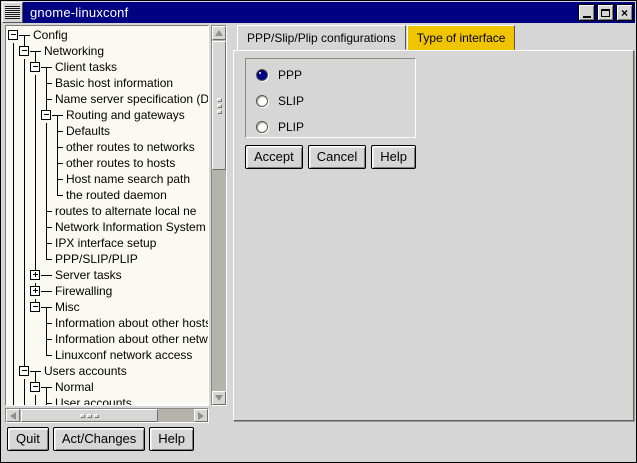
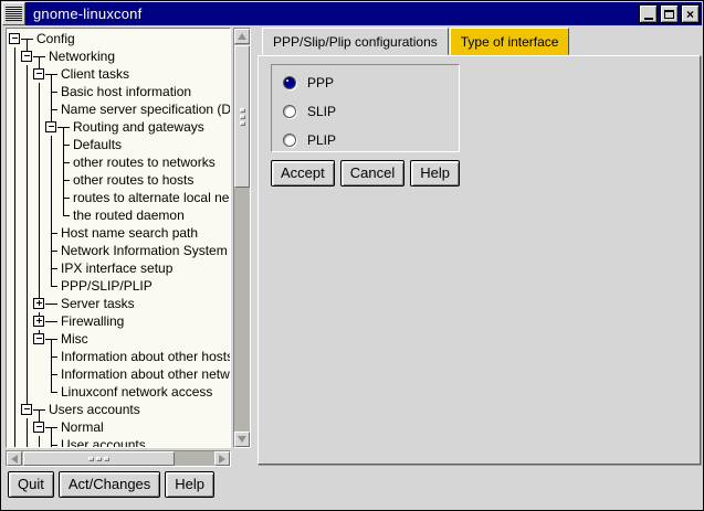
  gnome-linuxconf
  ×
  Config
  Networking
  Client tasks
  Basic host information
  Name server specification (D
  Routing and gateways
  Defaults
  other routes to networks
  other routes to hosts
- Host name search path
+ routes to alternate local ne
  the routed daemon
- routes to alternate local ne
+ Host name search path
  Network Information System
  IPX interface setup
  PPP/SLIP/PLIP
  Server tasks
  Firewalling
  Misc
  Information about other host
  Information about other netw
  Linuxconf network access
  Users accounts
  Normal
  User accounts
  PPP/Slip/Plip configurations
  Type of interface
  PPP
  SLIP
  PLIP
  Accept
  Cancel
  Help
  Quit
  Act/Changes
  Help
